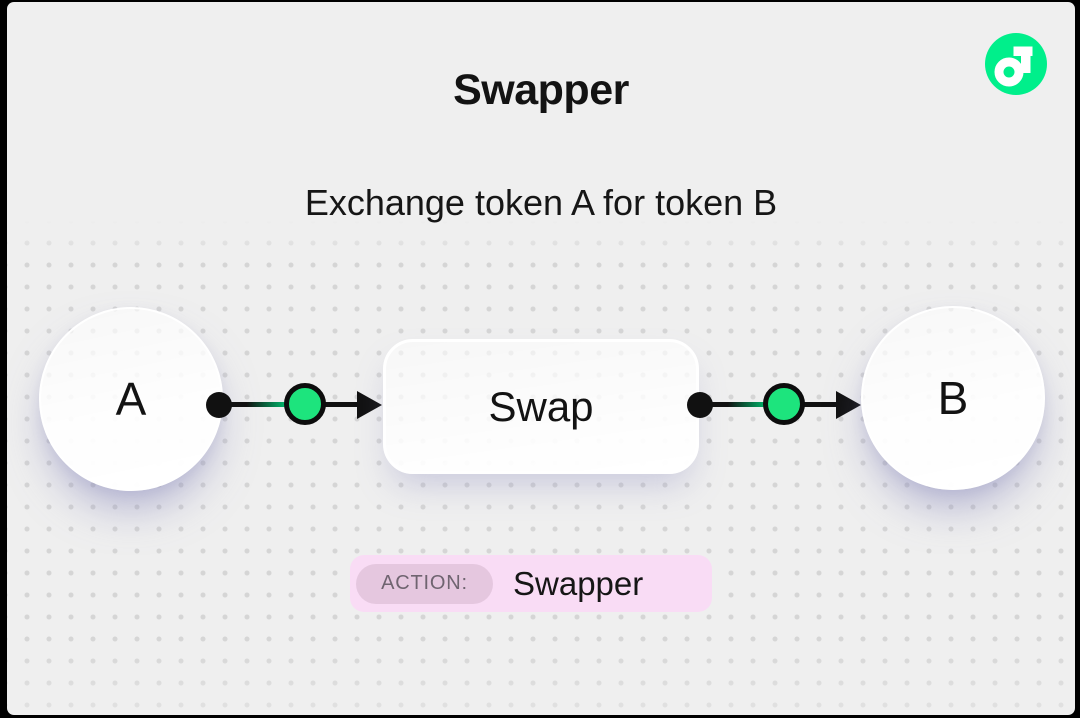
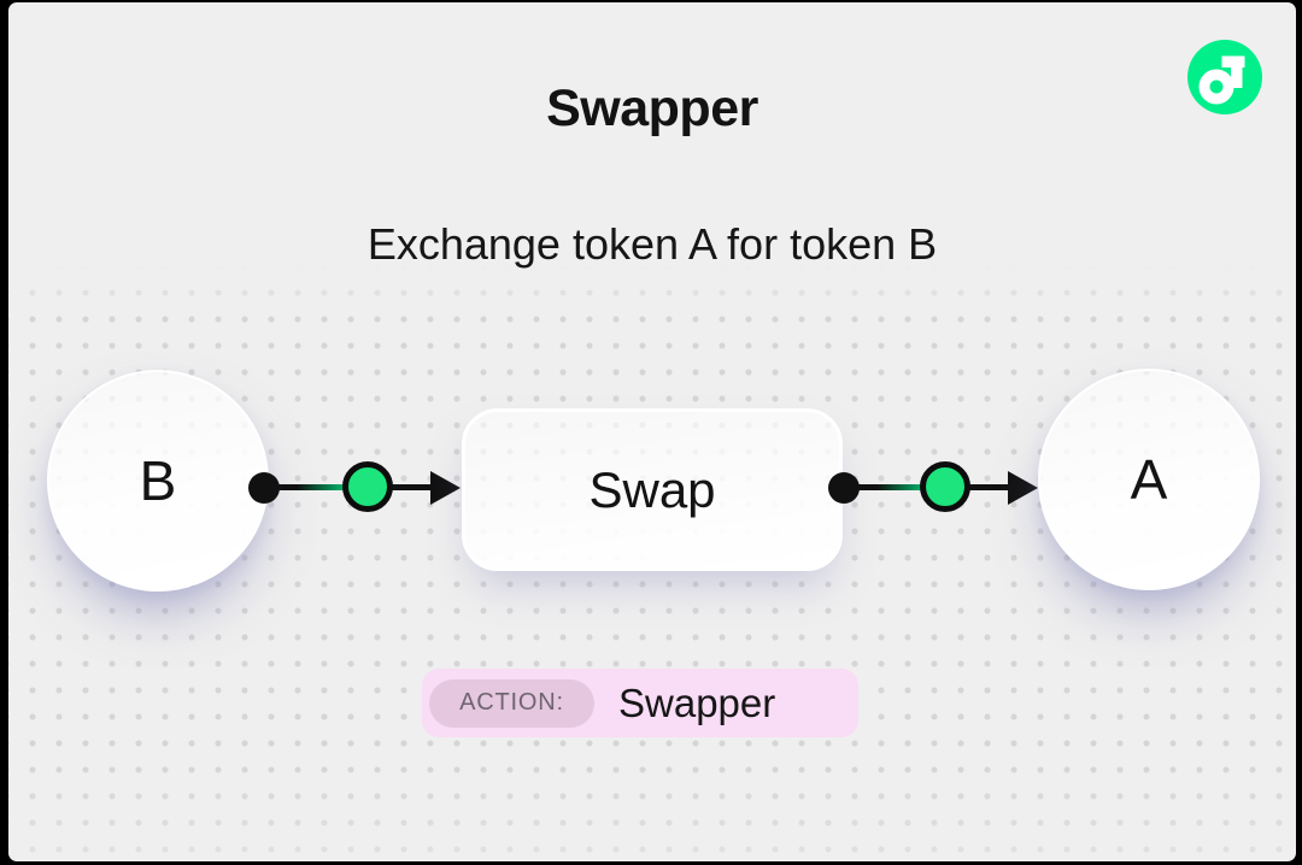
  Swapper
  Exchange token A for token B
- A
+ B
  Swap
- B
+ A
  ACTION:
  Swapper
